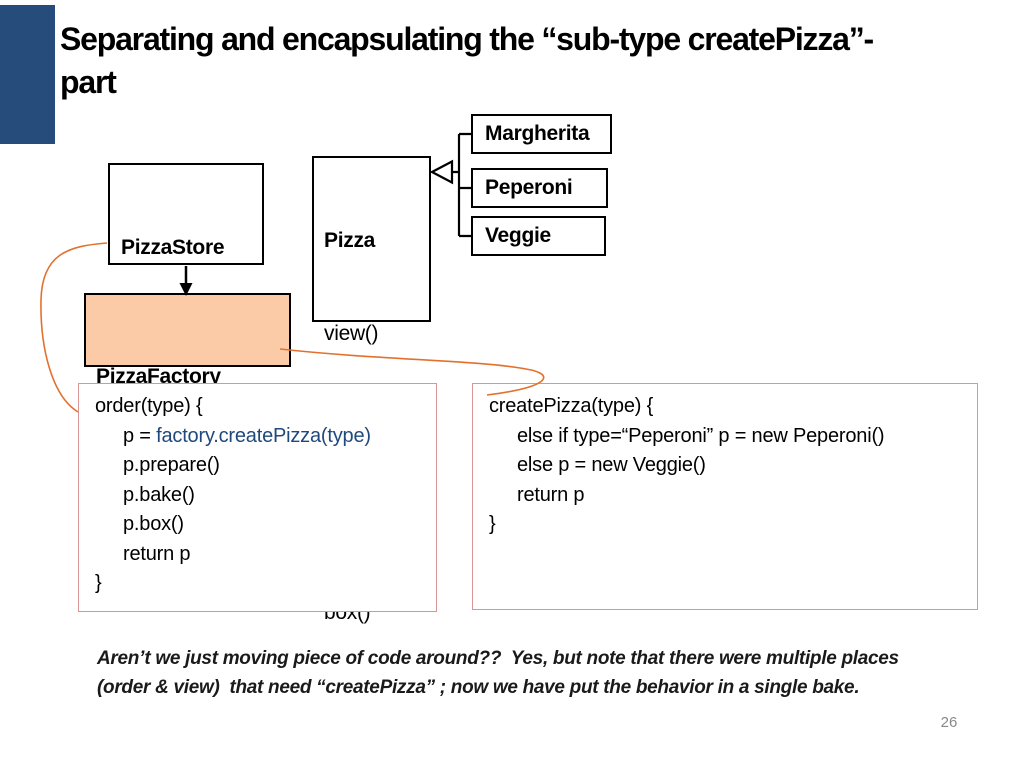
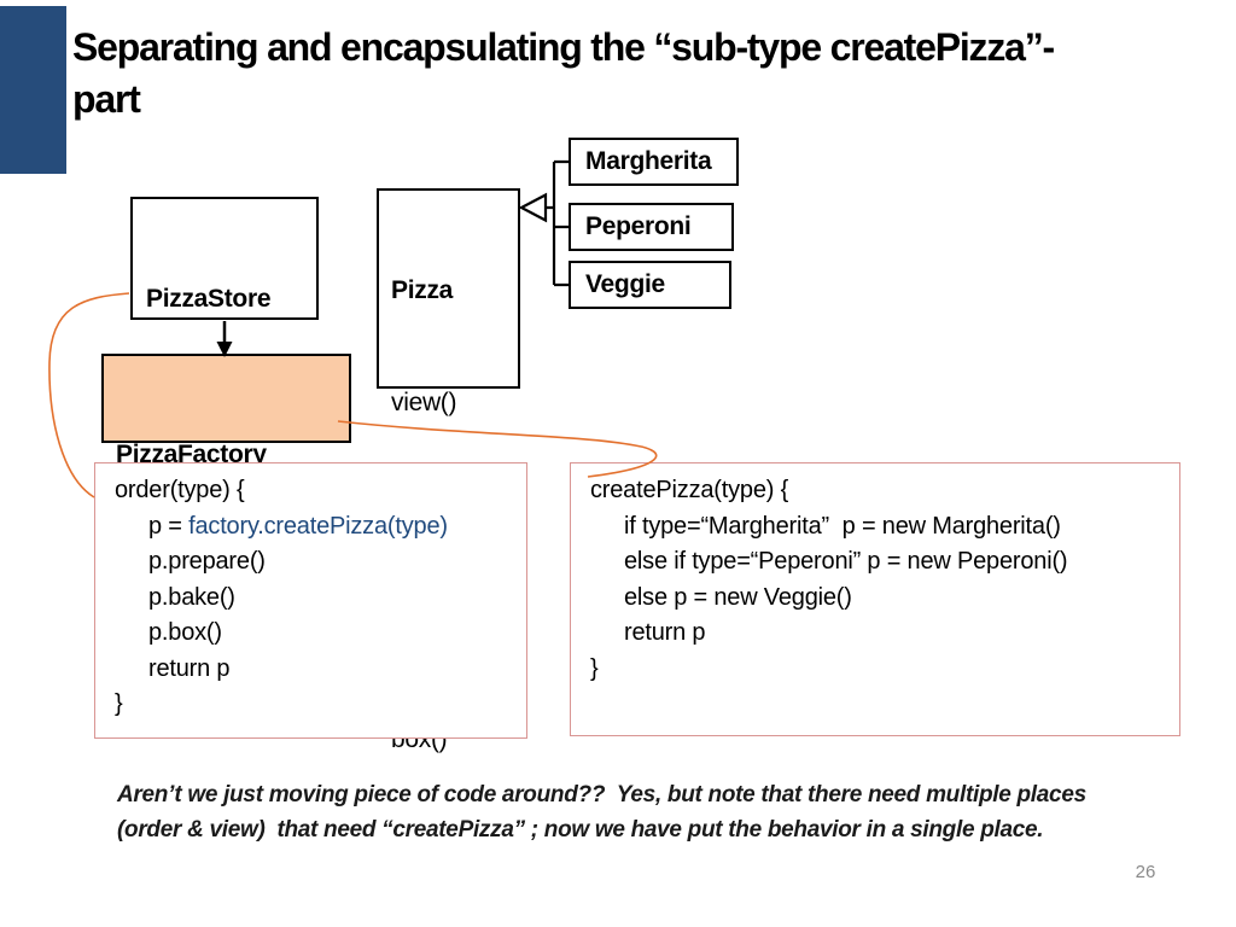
  Separating and encapsulating the “sub-type createPizza”-
  part
  PizzaStore
  Pizza
  view()
  box()
  Margherita
  Peperoni
  Veggie
  PizzaFactory
  order(type) {
  p = factory.createPizza(type)
  p.prepare()
  p.bake()
  p.box()
  return p
  }
  createPizza(type) {
+ if type=“Margherita” p = new Margherita()
  else if type=“Peperoni” p = new Peperoni()
  else p = new Veggie()
  return p
  }
- Aren’t we just moving piece of code around?? Yes, but note that there were multiple places
+ Aren’t we just moving piece of code around?? Yes, but note that there need multiple places
- (order & view) that need “createPizza” ; now we have put the behavior in a single bake.
+ (order & view) that need “createPizza” ; now we have put the behavior in a single place.
  26
